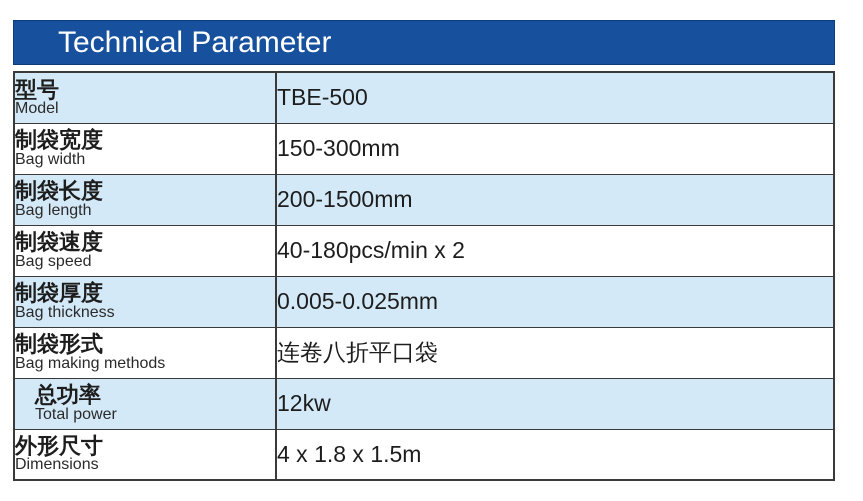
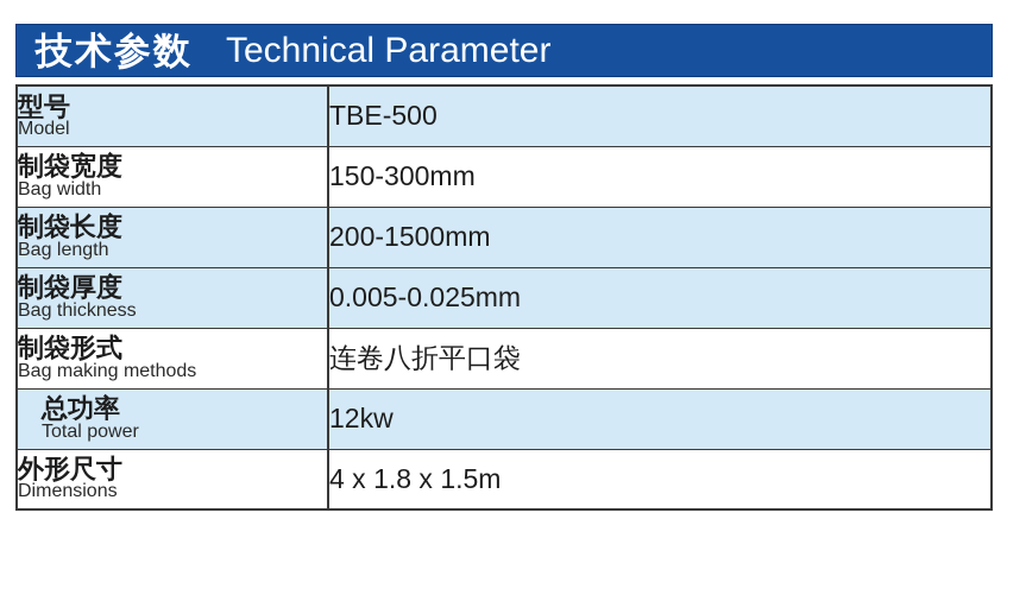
+ 技术参数
  Technical Parameter
  型号 Model	TBE-500
  制袋宽度 Bag width	150-300mm
  制袋长度 Bag length	200-1500mm
- 制袋速度 Bag speed	40-180pcs/min x 2
  制袋厚度 Bag thickness	0.005-0.025mm
  制袋形式 Bag making methods	连卷八折平口袋
  总功率 Total power	12kw
  外形尺寸 Dimensions	4 x 1.8 x 1.5m
